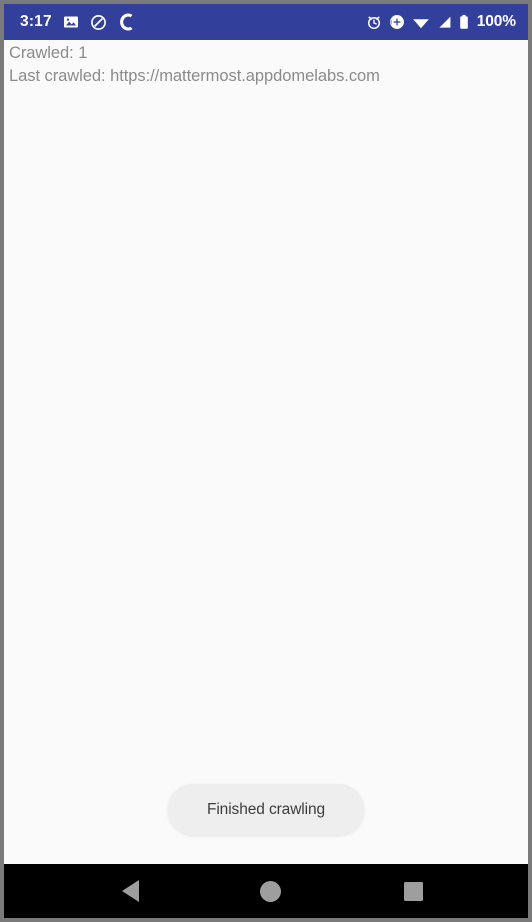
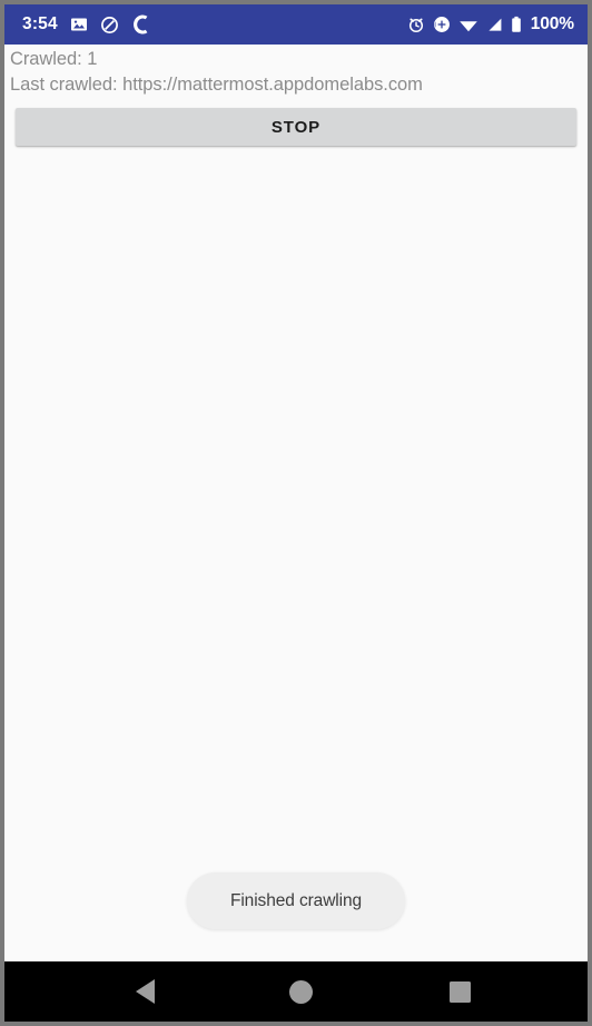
- 3:17
+ 3:54
  100%
  Crawled: 1
  Last crawled: https://mattermost.appdomelabs.com
+ STOP
  Finished crawling
